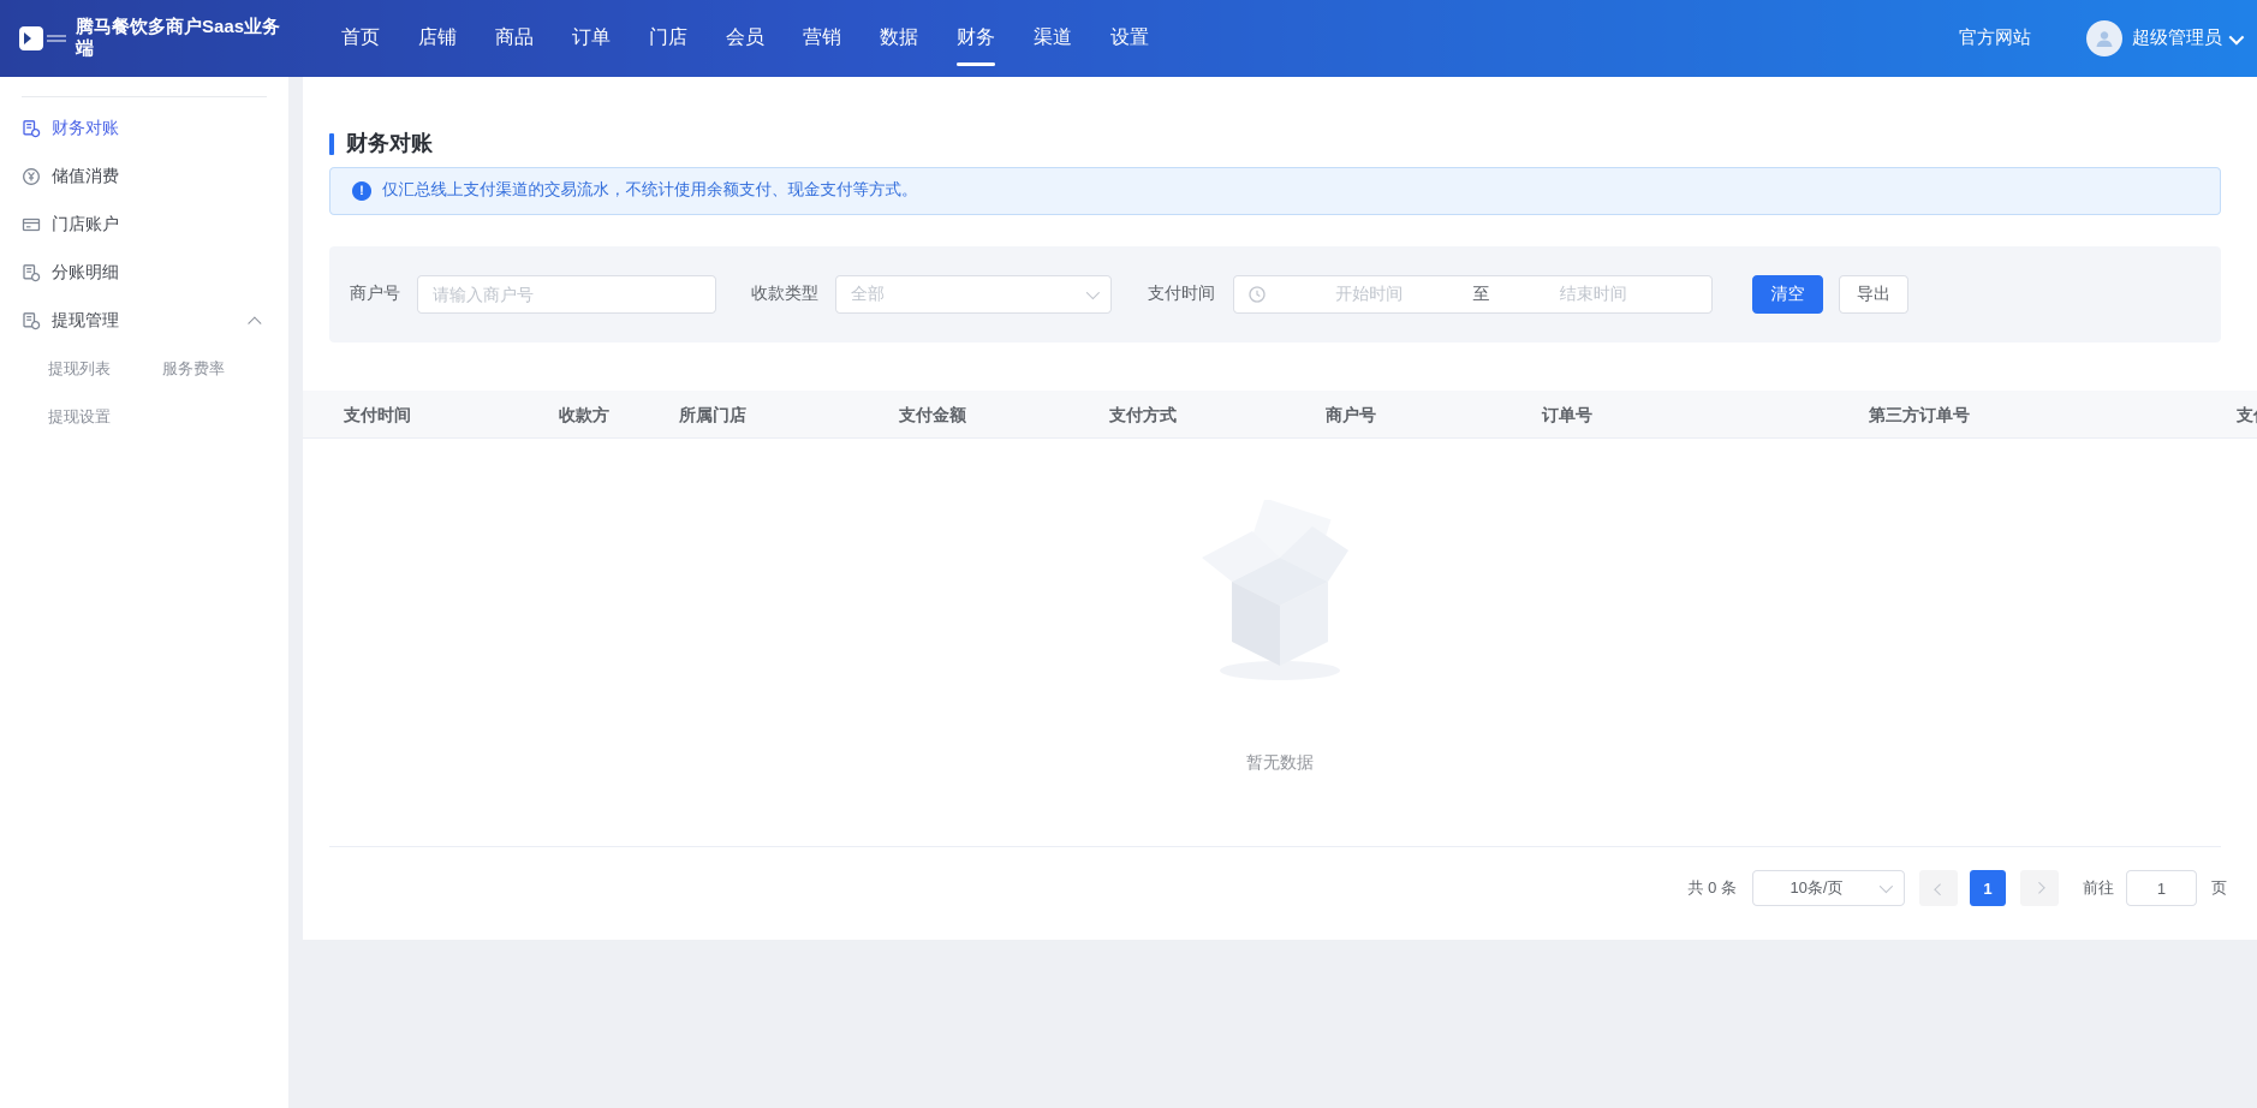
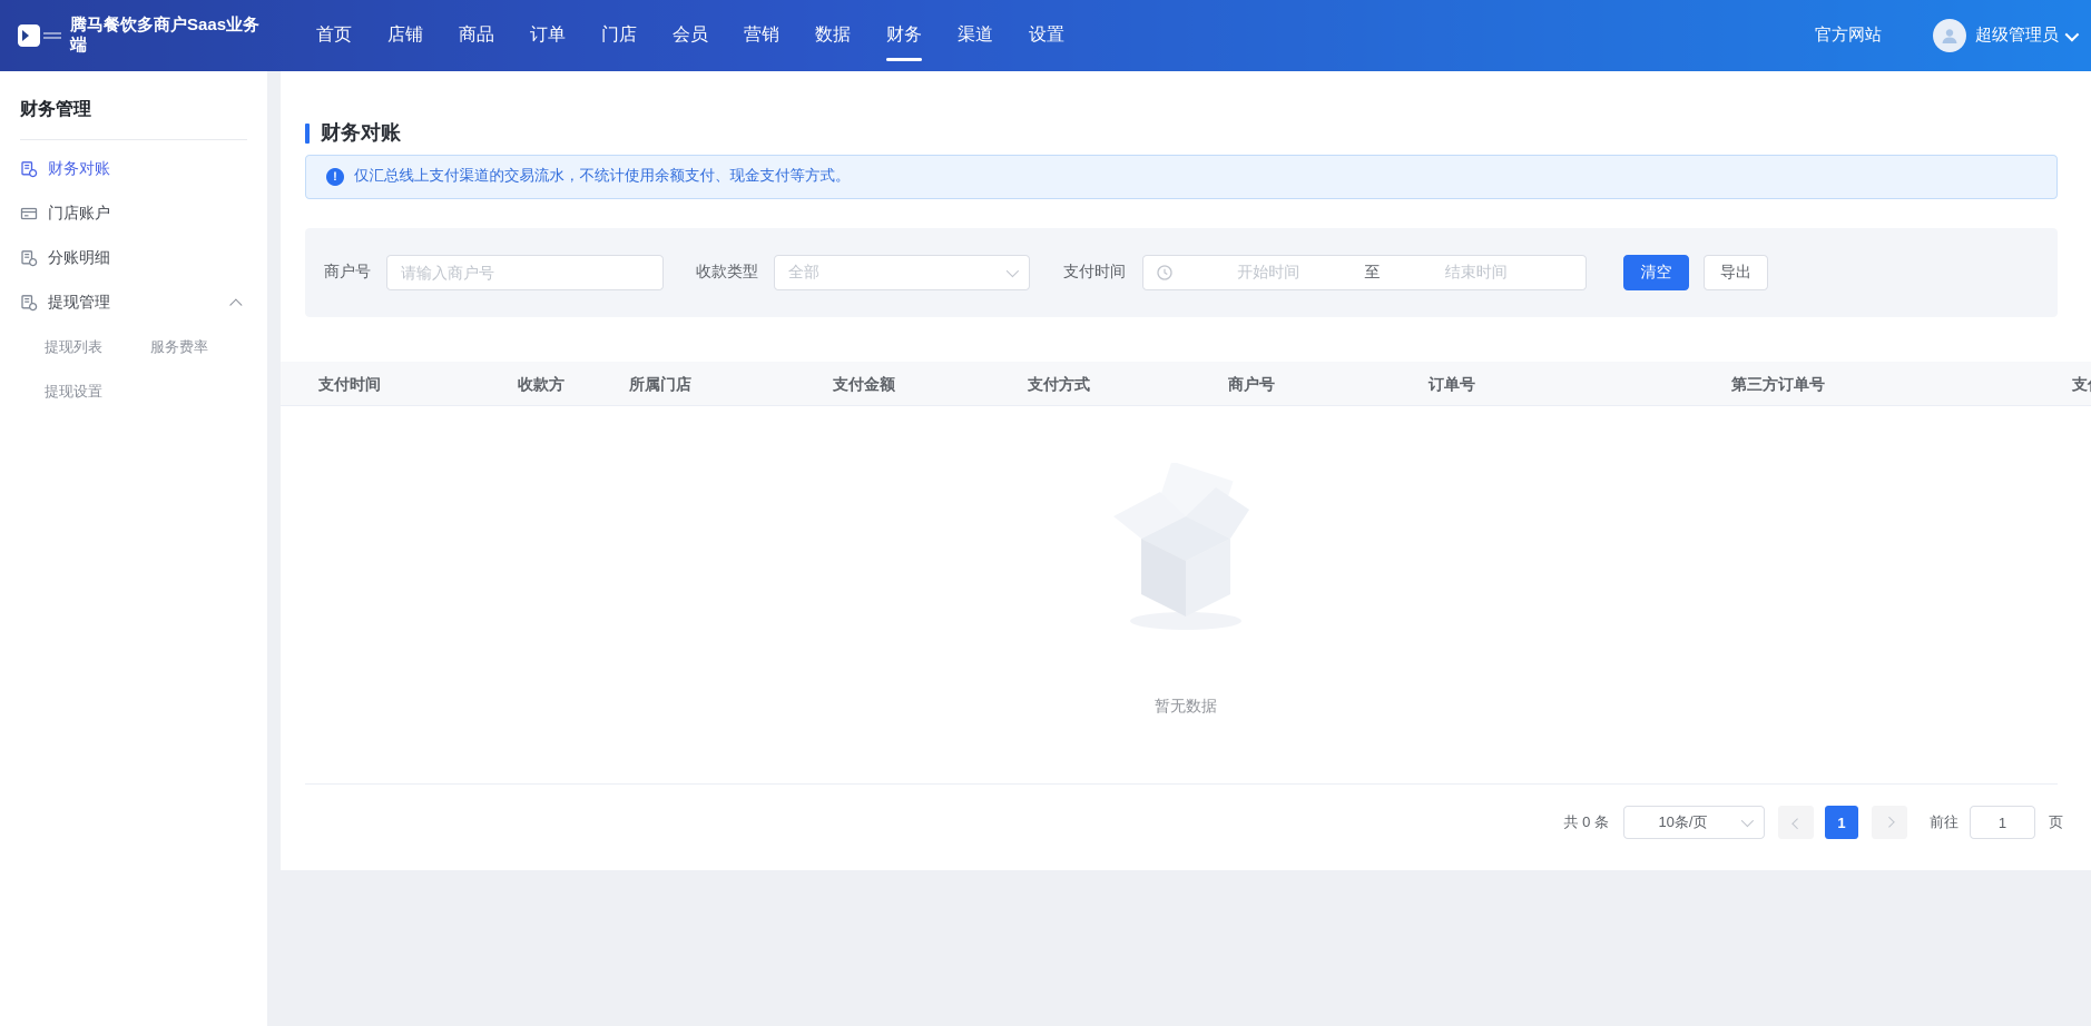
  腾马餐饮多商户Saas业务端
  首页
  店铺
  商品
  订单
  门店
  会员
  营销
  数据
  财务
  渠道
  设置
  官方网站
  超级管理员
+ 财务管理
  财务对账
- 储值消费
  门店账户
  分账明细
  提现管理
  提现列表
  服务费率
  提现设置
  财务对账
  !
  仅汇总线上支付渠道的交易流水，不统计使用余额支付、现金支付等方式。
  商户号
  请输入商户号
  收款类型
  全部
  支付时间
  开始时间
  至
  结束时间
  清空
  导出
  支付时间
  收款方
  所属门店
  支付金额
  支付方式
  商户号
  订单号
  第三方订单号
  暂无数据
  共 0 条
  10条/页
  1
  前往
  1
  页
